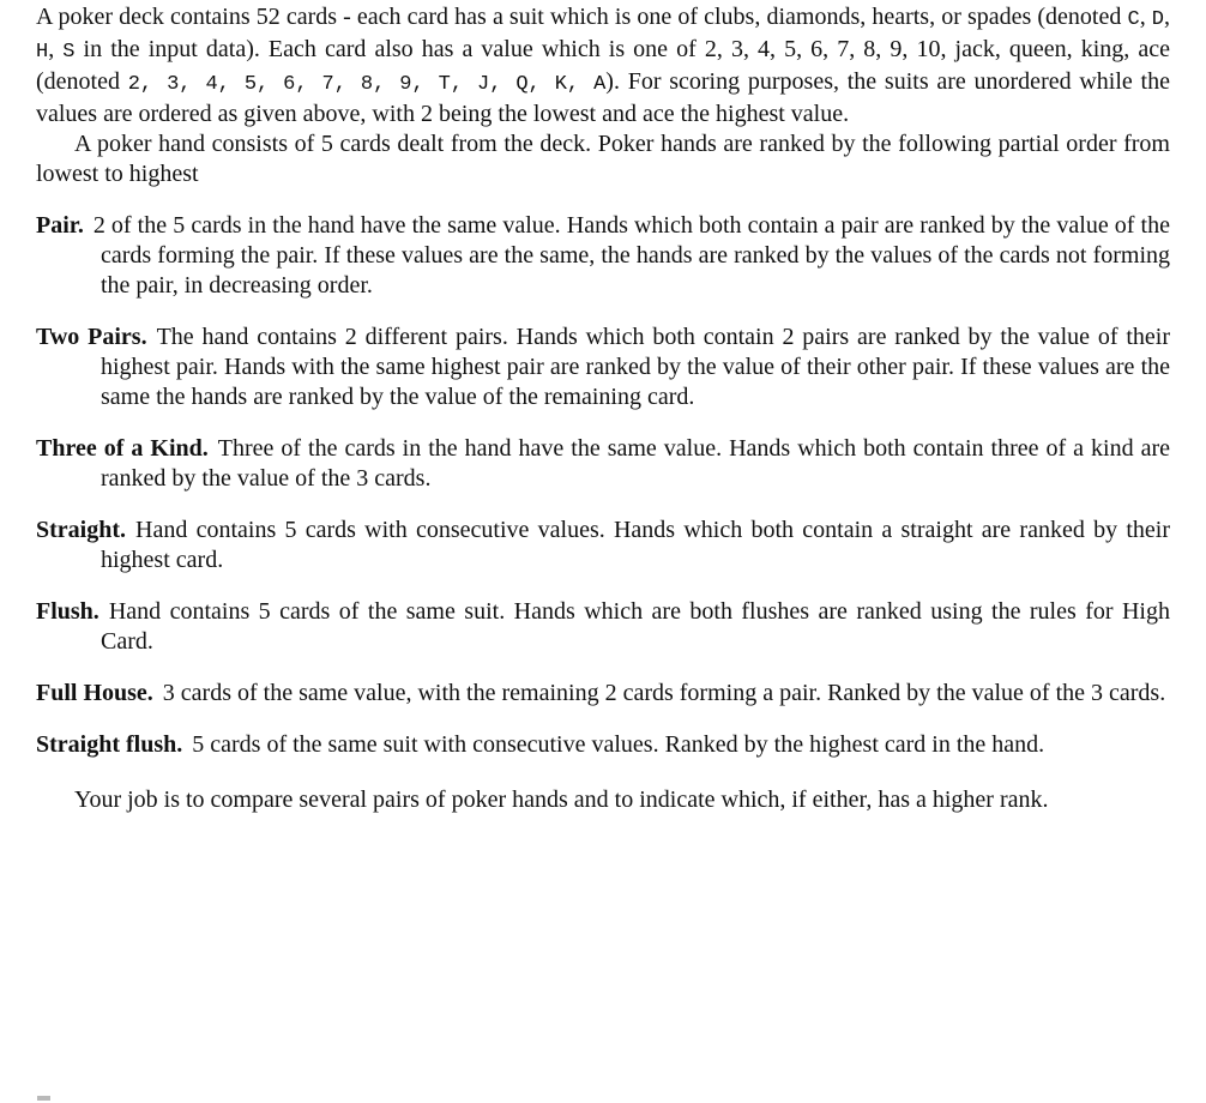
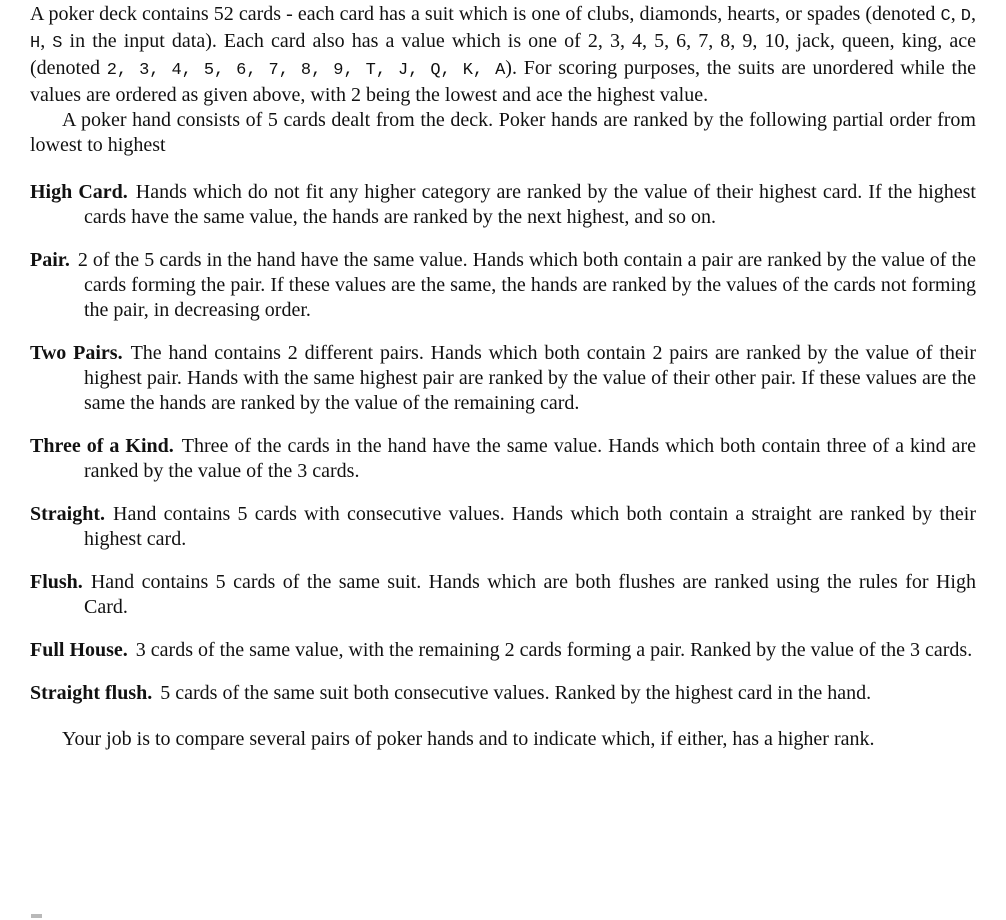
  A poker deck contains 52 cards - each card has a suit which is one of clubs, diamonds, hearts, or spades (denoted C, D, H, S in the input data). Each card also has a value which is one of 2, 3, 4, 5, 6, 7, 8, 9, 10, jack, queen, king, ace (denoted 2, 3, 4, 5, 6, 7, 8, 9, T, J, Q, K, A). For scoring purposes, the suits are unordered while the values are ordered as given above, with 2 being the lowest and ace the highest value.
  A poker hand consists of 5 cards dealt from the deck. Poker hands are ranked by the following partial order from lowest to highest
+ High Card. Hands which do not fit any higher category are ranked by the value of their highest card. If the highest cards have the same value, the hands are ranked by the next highest, and so on.
  Pair. 2 of the 5 cards in the hand have the same value. Hands which both contain a pair are ranked by the value of the cards forming the pair. If these values are the same, the hands are ranked by the values of the cards not forming the pair, in decreasing order.
  Two Pairs. The hand contains 2 different pairs. Hands which both contain 2 pairs are ranked by the value of their highest pair. Hands with the same highest pair are ranked by the value of their other pair. If these values are the same the hands are ranked by the value of the remaining card.
  Three of a Kind. Three of the cards in the hand have the same value. Hands which both contain three of a kind are ranked by the value of the 3 cards.
  Straight. Hand contains 5 cards with consecutive values. Hands which both contain a straight are ranked by their highest card.
  Flush. Hand contains 5 cards of the same suit. Hands which are both flushes are ranked using the rules for High Card.
  Full House. 3 cards of the same value, with the remaining 2 cards forming a pair. Ranked by the value of the 3 cards.
- Straight flush. 5 cards of the same suit with consecutive values. Ranked by the highest card in the hand.
+ Straight flush. 5 cards of the same suit both consecutive values. Ranked by the highest card in the hand.
  Your job is to compare several pairs of poker hands and to indicate which, if either, has a higher rank.
